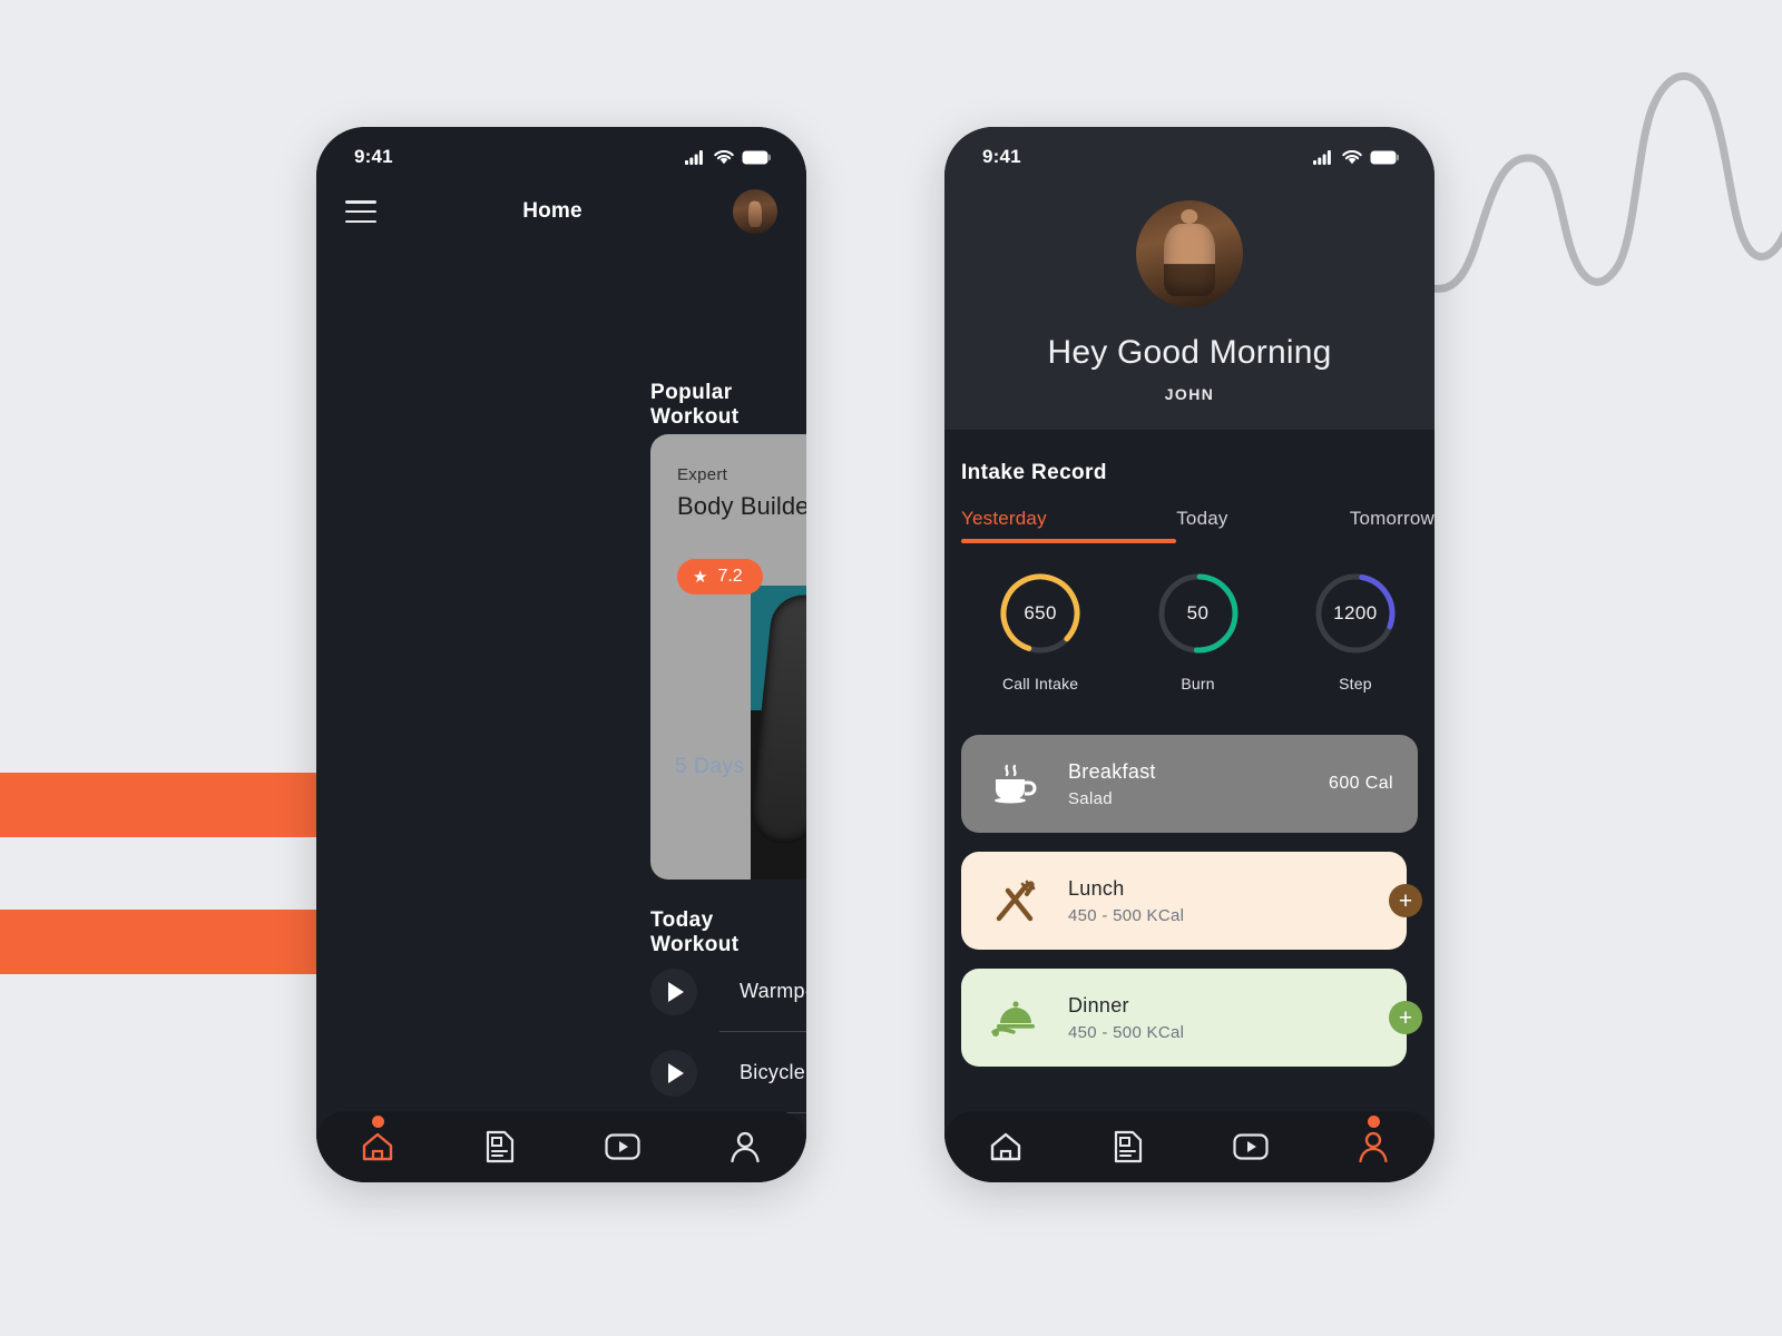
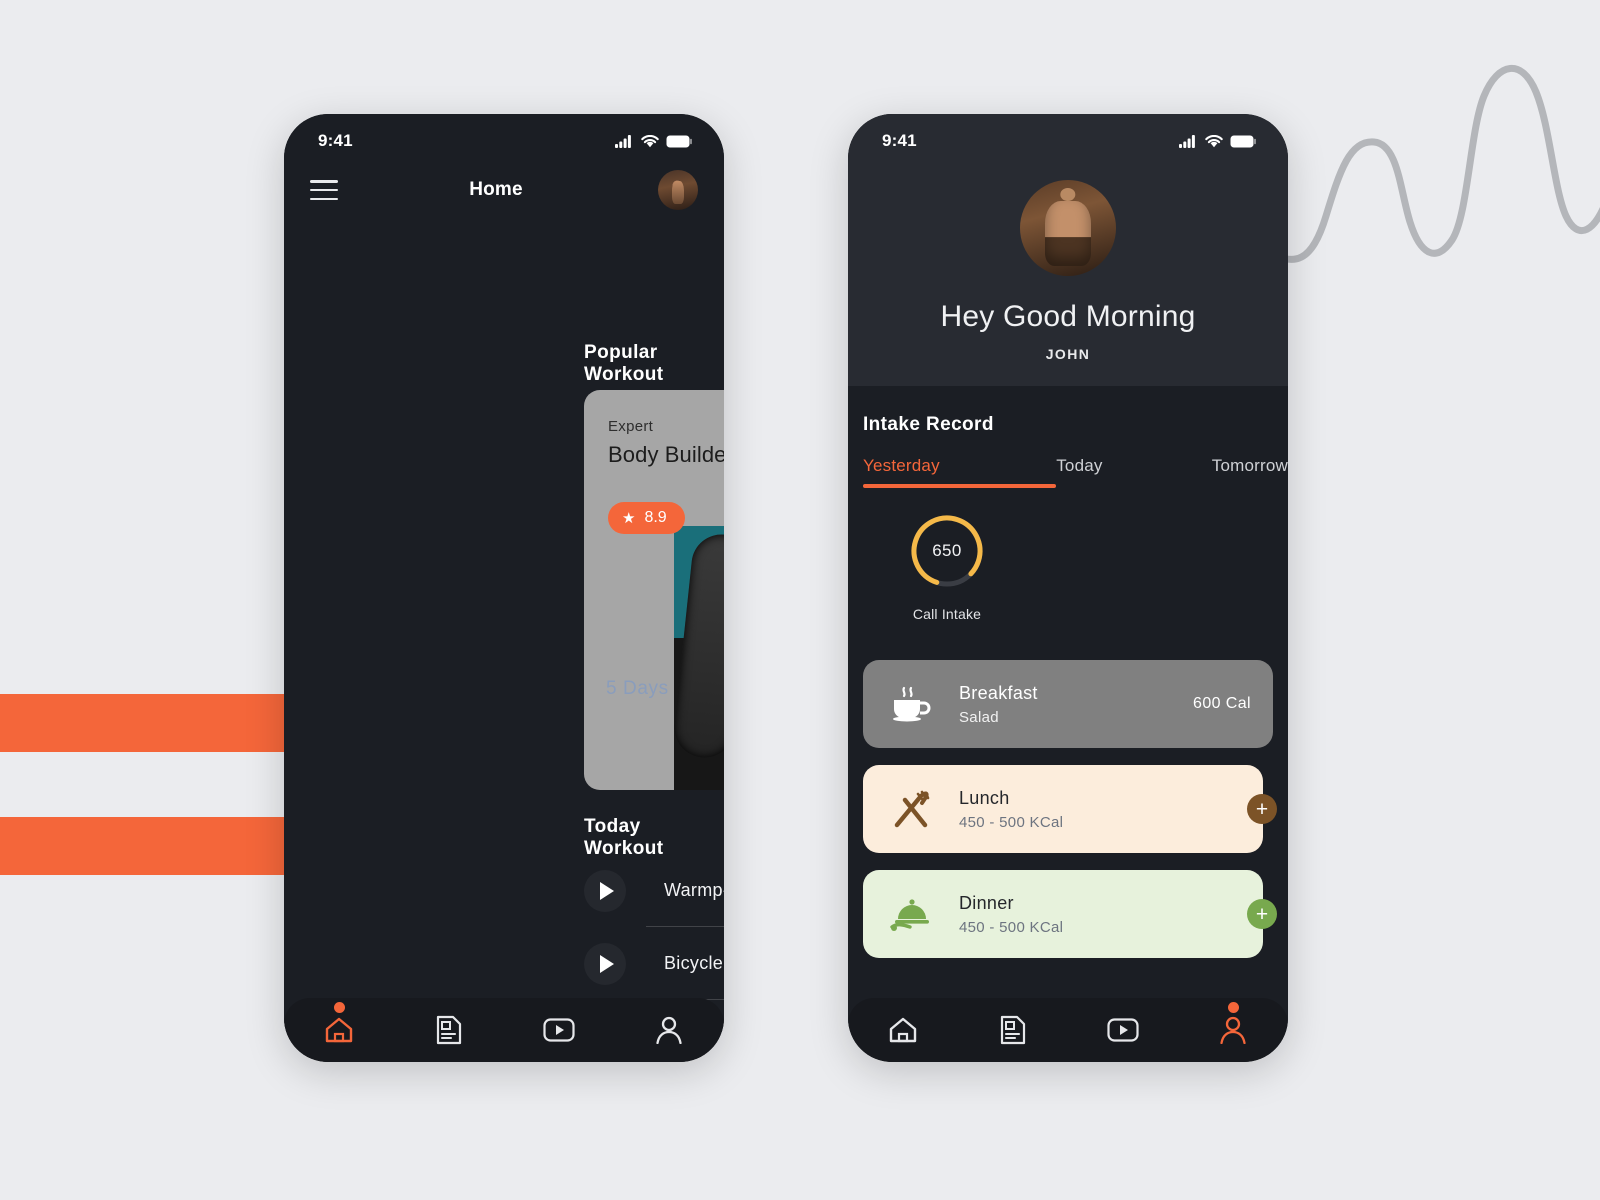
  9:41
  Home
  Popular Workout
  Expert
  Body Builde
  ★
- 7.2
+ 8.9
  5 Days
  Today Workout
  9:41
  Hey Good Morning
  JOHN
  Intake Record
  Yesterday
  Today
  Tomorrow
  650
  Call Intake
- 50
- Burn
- 1200
- Step
  Breakfast
  Salad
  600 Cal
  Lunch
  450 - 500 KCal
  +
  Dinner
  450 - 500 KCal
  +
